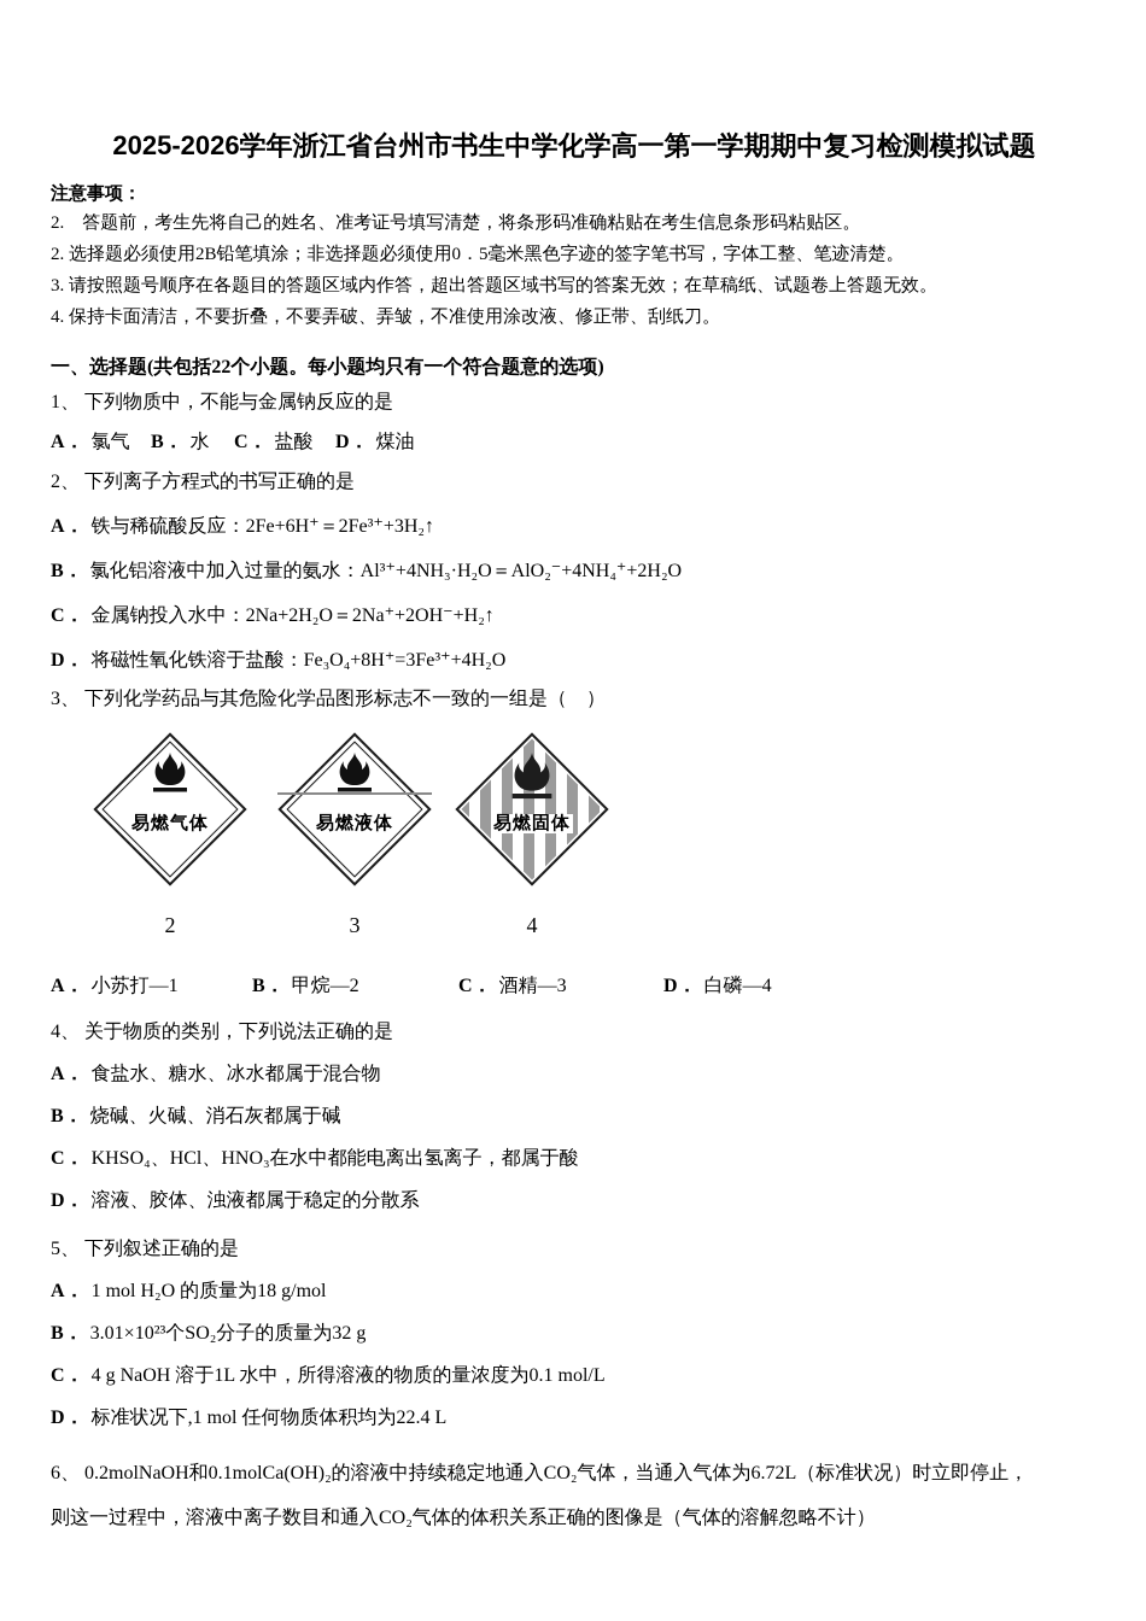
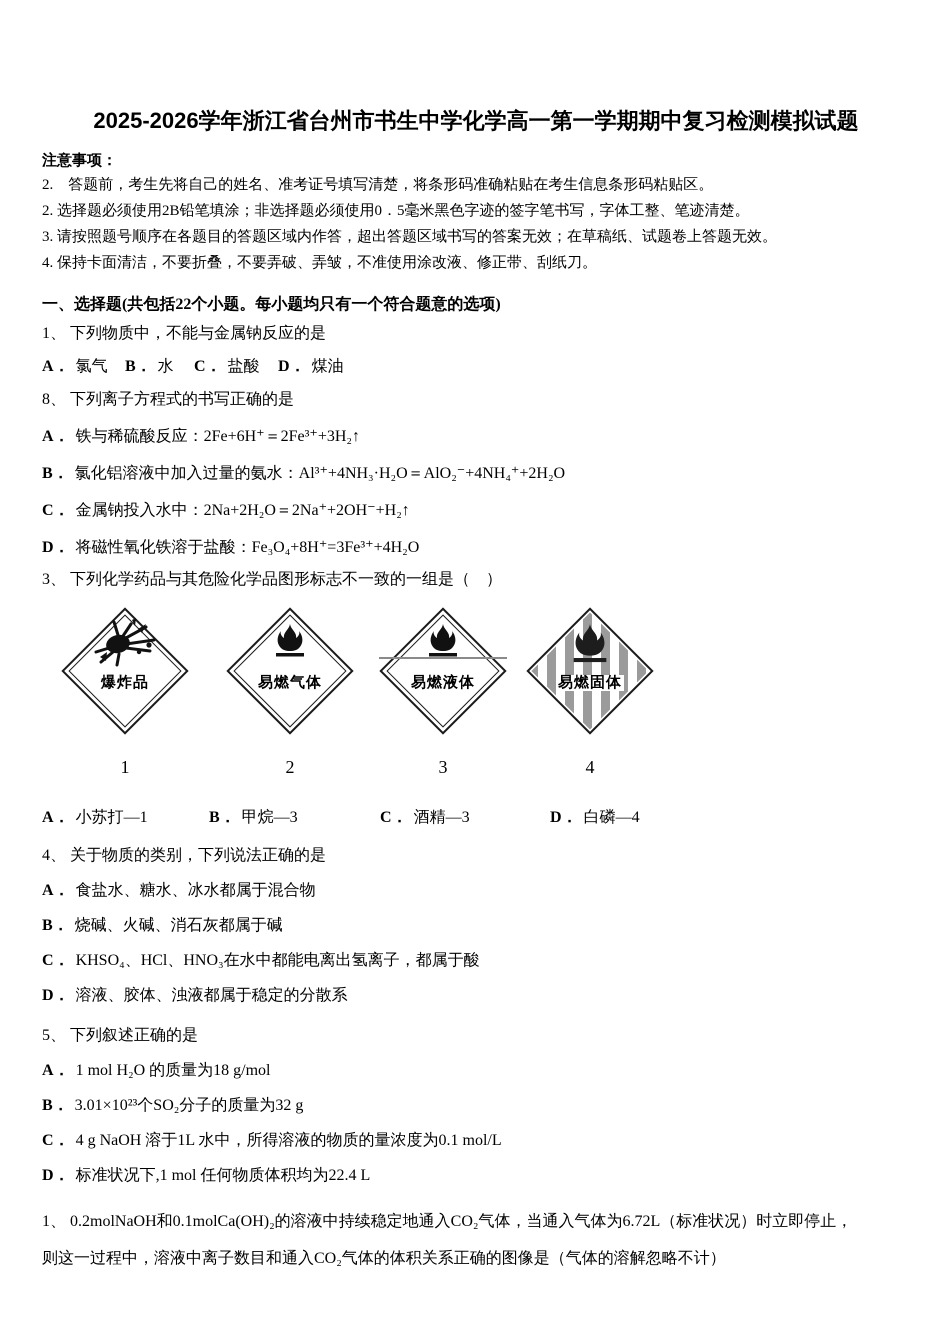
  2025-2026学年浙江省台州市书生中学化学高一第一学期期中复习检测模拟试题
  注意事项：
  2. 答题前，考生先将自己的姓名、准考证号填写清楚，将条形码准确粘贴在考生信息条形码粘贴区。
  2. 选择题必须使用2B铅笔填涂；非选择题必须使用0．5毫米黑色字迹的签字笔书写，字体工整、笔迹清楚。
  3. 请按照题号顺序在各题目的答题区域内作答，超出答题区域书写的答案无效；在草稿纸、试题卷上答题无效。
  4. 保持卡面清洁，不要折叠，不要弄破、弄皱，不准使用涂改液、修正带、刮纸刀。
  一、选择题(共包括22个小题。每小题均只有一个符合题意的选项)
  1、 下列物质中，不能与金属钠反应的是
  A． 氯气 B． 水 C． 盐酸 D． 煤油
- 2、 下列离子方程式的书写正确的是
+ 8、 下列离子方程式的书写正确的是
  A． 铁与稀硫酸反应：2Fe+6H⁺＝2Fe³⁺+3H₂↑
  B． 氯化铝溶液中加入过量的氨水：Al³⁺+4NH₃·H₂O＝AlO₂⁻+4NH₄⁺+2H₂O
  C． 金属钠投入水中：2Na+2H₂O＝2Na⁺+2OH⁻+H₂↑
  D． 将磁性氧化铁溶于盐酸：Fe₃O₄+8H⁺=3Fe³⁺+4H₂O
  3、 下列化学药品与其危险化学品图形标志不一致的一组是（ ）
+ 爆炸品
+ 1
  易燃气体
  2
  易燃液体
  3
  易燃固体
  4
  A． 小苏打—1
- B． 甲烷—2
+ B． 甲烷—3
  C． 酒精—3
  D． 白磷—4
  4、 关于物质的类别，下列说法正确的是
  A． 食盐水、糖水、冰水都属于混合物
  B． 烧碱、火碱、消石灰都属于碱
  C． KHSO₄、HCl、HNO₃在水中都能电离出氢离子，都属于酸
  D． 溶液、胶体、浊液都属于稳定的分散系
  5、 下列叙述正确的是
  A． 1 mol H₂O 的质量为18 g/mol
  B． 3.01×10²³个SO₂分子的质量为32 g
  C． 4 g NaOH 溶于1L 水中，所得溶液的物质的量浓度为0.1 mol/L
  D． 标准状况下,1 mol 任何物质体积均为22.4 L
- 6、 0.2molNaOH和0.1molCa(OH)₂的溶液中持续稳定地通入CO₂气体，当通入气体为6.72L（标准状况）时立即停止，
+ 1、 0.2molNaOH和0.1molCa(OH)₂的溶液中持续稳定地通入CO₂气体，当通入气体为6.72L（标准状况）时立即停止，
  则这一过程中，溶液中离子数目和通入CO₂气体的体积关系正确的图像是（气体的溶解忽略不计）
